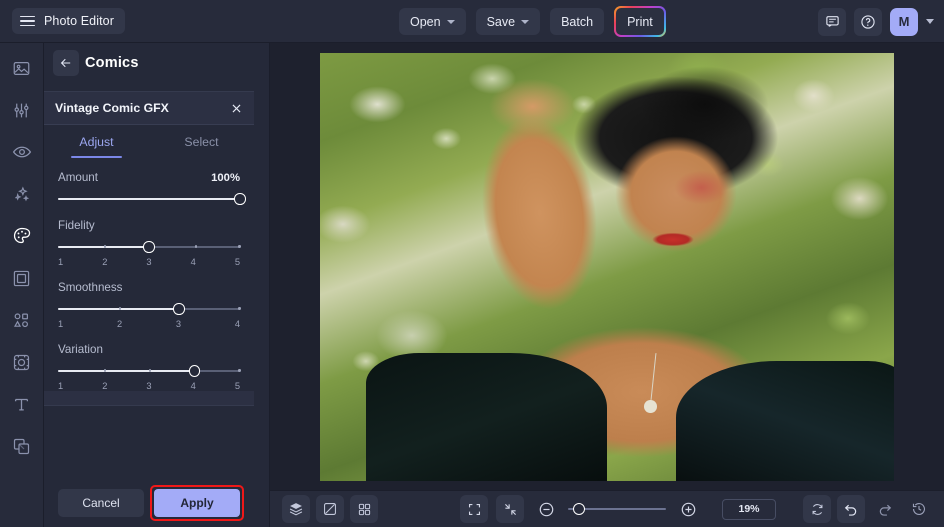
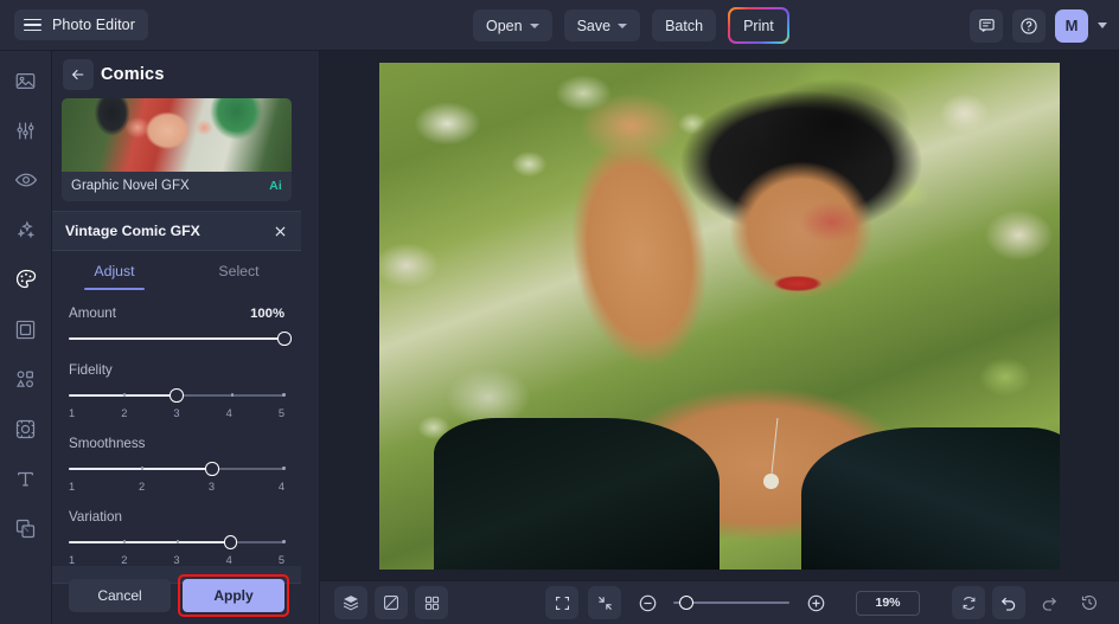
  Photo Editor
  Open
  Save
  Batch
  Print
  M
  Comics
+ Graphic Novel GFX
+ Ai
  Vintage Comic GFX
  Adjust
  Select
  Amount
  100%
  Fidelity
  1
  2
  3
  4
  5
  Smoothness
  1
  2
  3
  4
  Variation
  1
  2
  3
  4
  5
  Cancel
  Apply
  19%
